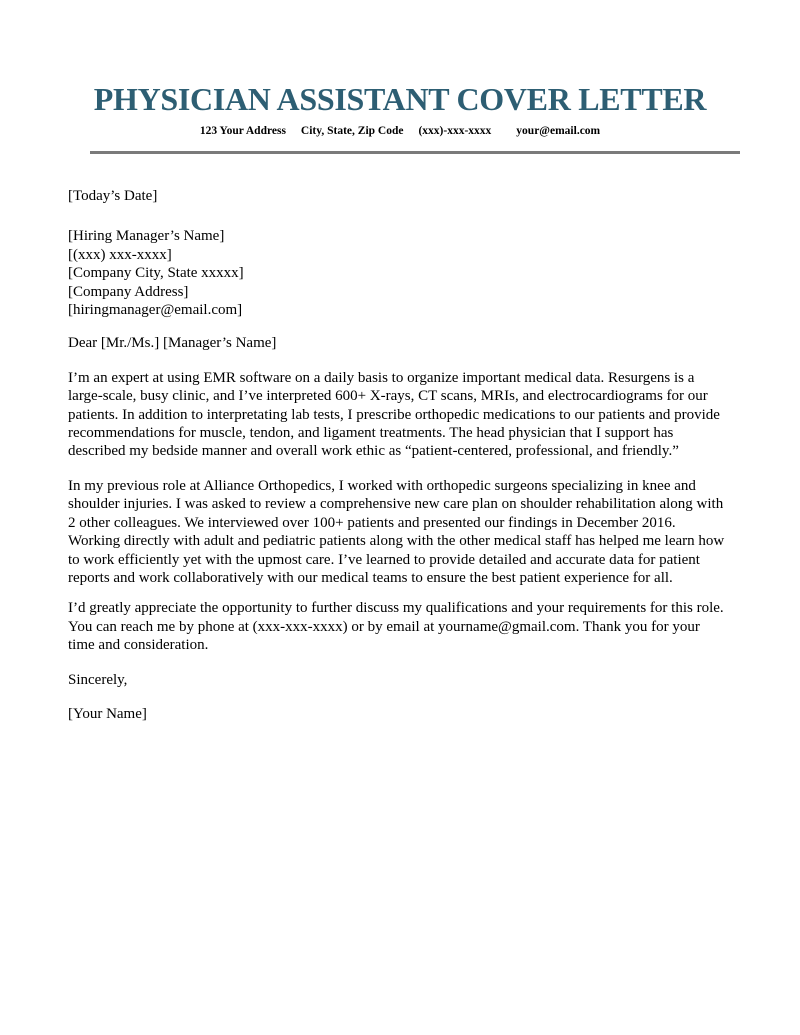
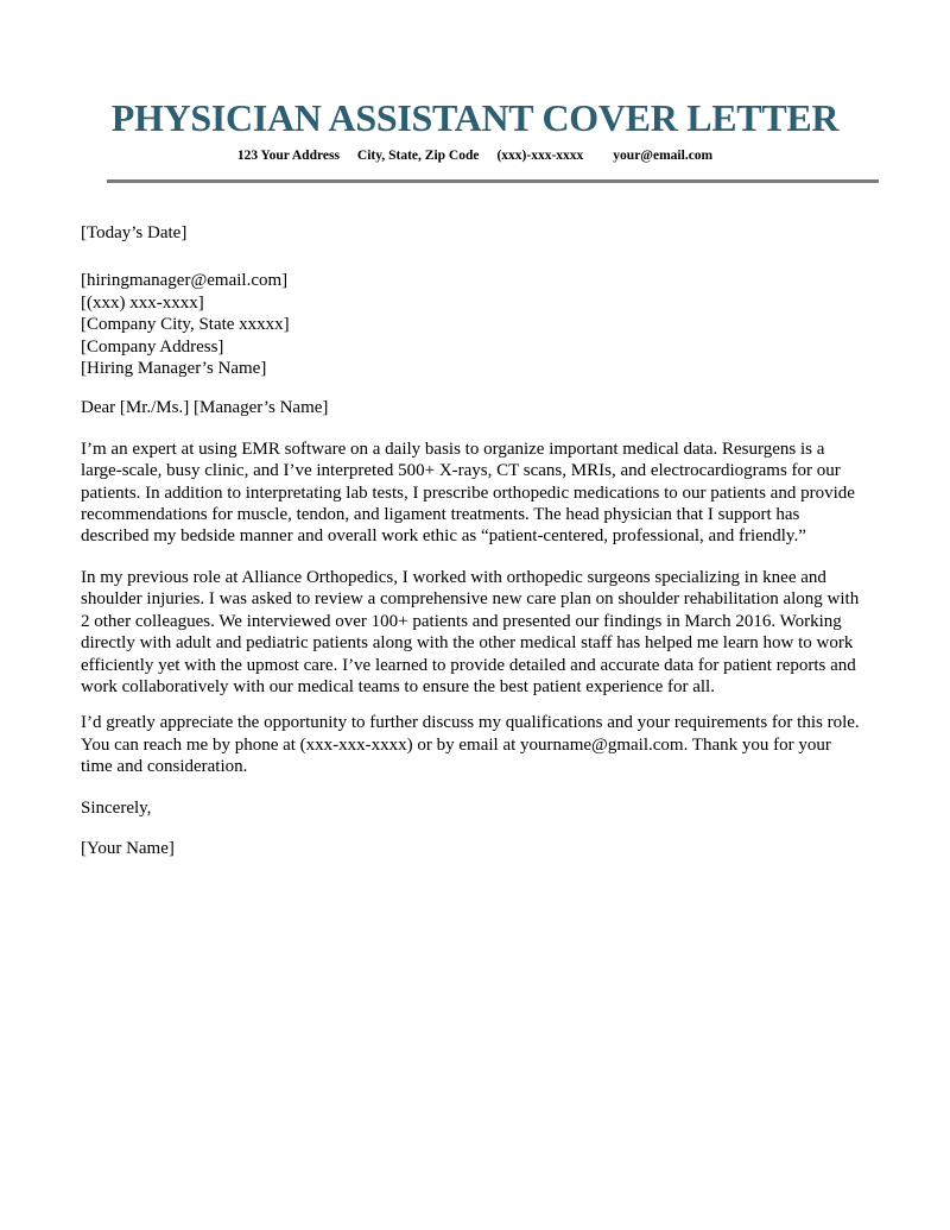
  PHYSICIAN ASSISTANT COVER LETTER
  123 Your Address
  City, State, Zip Code
  (xxx)-xxx-xxxx
  your@email.com
  [Today’s Date]
- [Hiring Manager’s Name]
+ [hiringmanager@email.com]
  [(xxx) xxx-xxxx]
  [Company City, State xxxxx]
  [Company Address]
- [hiringmanager@email.com]
+ [Hiring Manager’s Name]
  Dear [Mr./Ms.] [Manager’s Name]
- I’m an expert at using EMR software on a daily basis to organize important medical data. Resurgens is a large-scale, busy clinic, and I’ve interpreted 600+ X-rays, CT scans, MRIs, and electrocardiograms for our patients. In addition to interpretating lab tests, I prescribe orthopedic medications to our patients and provide recommendations for muscle, tendon, and ligament treatments. The head physician that I support has described my bedside manner and overall work ethic as “patient-centered, professional, and friendly.”
+ I’m an expert at using EMR software on a daily basis to organize important medical data. Resurgens is a large-scale, busy clinic, and I’ve interpreted 500+ X-rays, CT scans, MRIs, and electrocardiograms for our patients. In addition to interpretating lab tests, I prescribe orthopedic medications to our patients and provide recommendations for muscle, tendon, and ligament treatments. The head physician that I support has described my bedside manner and overall work ethic as “patient-centered, professional, and friendly.”
- In my previous role at Alliance Orthopedics, I worked with orthopedic surgeons specializing in knee and shoulder injuries. I was asked to review a comprehensive new care plan on shoulder rehabilitation along with 2 other colleagues. We interviewed over 100+ patients and presented our findings in December 2016. Working directly with adult and pediatric patients along with the other medical staff has helped me learn how to work efficiently yet with the upmost care. I’ve learned to provide detailed and accurate data for patient reports and work collaboratively with our medical teams to ensure the best patient experience for all.
+ In my previous role at Alliance Orthopedics, I worked with orthopedic surgeons specializing in knee and shoulder injuries. I was asked to review a comprehensive new care plan on shoulder rehabilitation along with 2 other colleagues. We interviewed over 100+ patients and presented our findings in March 2016. Working directly with adult and pediatric patients along with the other medical staff has helped me learn how to work efficiently yet with the upmost care. I’ve learned to provide detailed and accurate data for patient reports and work collaboratively with our medical teams to ensure the best patient experience for all.
  I’d greatly appreciate the opportunity to further discuss my qualifications and your requirements for this role. You can reach me by phone at (xxx-xxx-xxxx) or by email at yourname@gmail.com. Thank you for your time and consideration.
  Sincerely,
  [Your Name]
